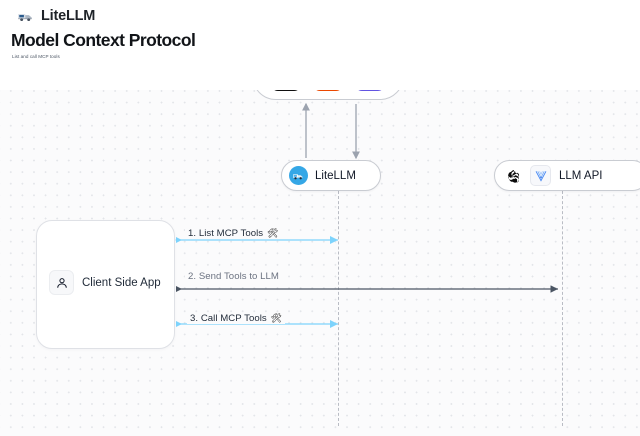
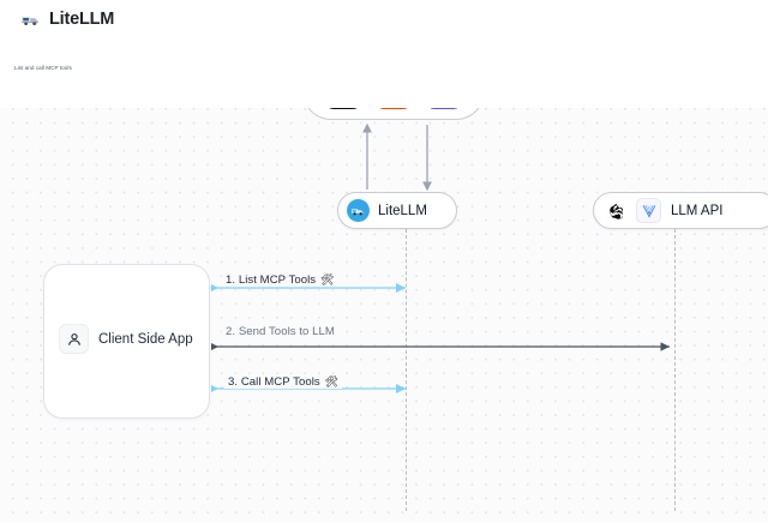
  LiteLLM
  LLM API
  Client Side App
  1. List MCP Tools
  🛠
  2. Send Tools to LLM
  3. Call MCP Tools
  🛠
  LiteLLM
- Model Context Protocol
